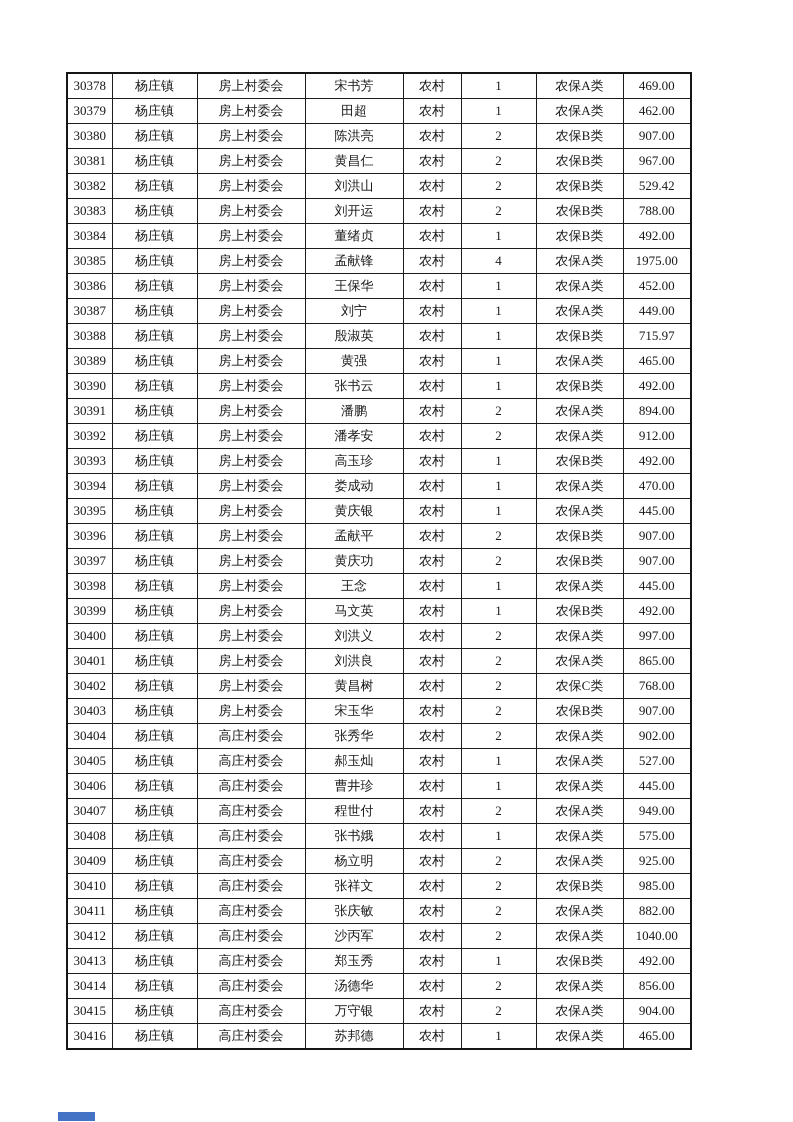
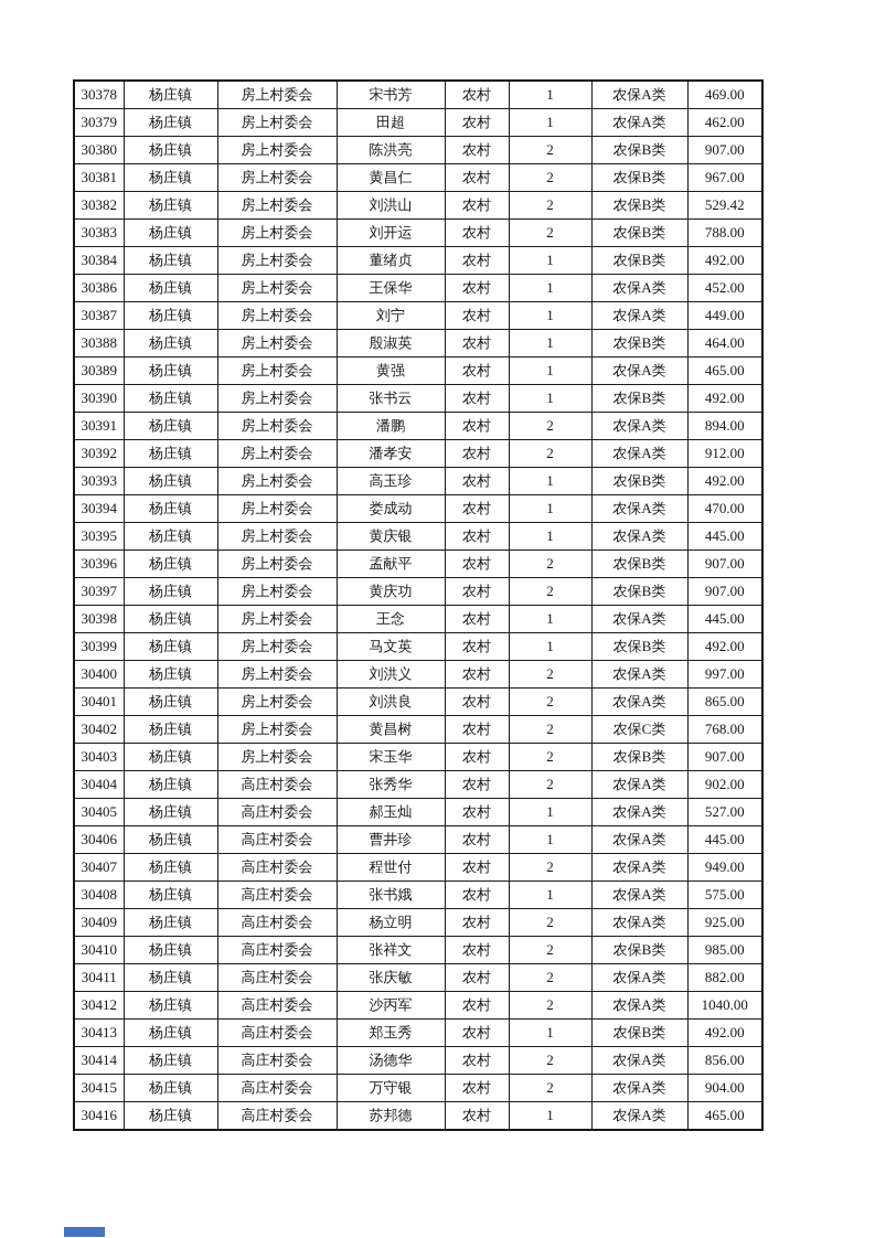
  30378	杨庄镇	房上村委会	宋书芳	农村	1	农保A类	469.00
  30379	杨庄镇	房上村委会	田超	农村	1	农保A类	462.00
  30380	杨庄镇	房上村委会	陈洪亮	农村	2	农保B类	907.00
  30381	杨庄镇	房上村委会	黄昌仁	农村	2	农保B类	967.00
  30382	杨庄镇	房上村委会	刘洪山	农村	2	农保B类	529.42
  30383	杨庄镇	房上村委会	刘开运	农村	2	农保B类	788.00
  30384	杨庄镇	房上村委会	董绪贞	农村	1	农保B类	492.00
- 30385	杨庄镇	房上村委会	孟献锋	农村	4	农保A类	1975.00
  30386	杨庄镇	房上村委会	王保华	农村	1	农保A类	452.00
  30387	杨庄镇	房上村委会	刘宁	农村	1	农保A类	449.00
- 30388	杨庄镇	房上村委会	殷淑英	农村	1	农保B类	715.97
+ 30388	杨庄镇	房上村委会	殷淑英	农村	1	农保B类	464.00
  30389	杨庄镇	房上村委会	黄强	农村	1	农保A类	465.00
  30390	杨庄镇	房上村委会	张书云	农村	1	农保B类	492.00
  30391	杨庄镇	房上村委会	潘鹏	农村	2	农保A类	894.00
  30392	杨庄镇	房上村委会	潘孝安	农村	2	农保A类	912.00
  30393	杨庄镇	房上村委会	高玉珍	农村	1	农保B类	492.00
  30394	杨庄镇	房上村委会	娄成动	农村	1	农保A类	470.00
  30395	杨庄镇	房上村委会	黄庆银	农村	1	农保A类	445.00
  30396	杨庄镇	房上村委会	孟献平	农村	2	农保B类	907.00
  30397	杨庄镇	房上村委会	黄庆功	农村	2	农保B类	907.00
  30398	杨庄镇	房上村委会	王念	农村	1	农保A类	445.00
  30399	杨庄镇	房上村委会	马文英	农村	1	农保B类	492.00
  30400	杨庄镇	房上村委会	刘洪义	农村	2	农保A类	997.00
  30401	杨庄镇	房上村委会	刘洪良	农村	2	农保A类	865.00
  30402	杨庄镇	房上村委会	黄昌树	农村	2	农保C类	768.00
  30403	杨庄镇	房上村委会	宋玉华	农村	2	农保B类	907.00
  30404	杨庄镇	高庄村委会	张秀华	农村	2	农保A类	902.00
  30405	杨庄镇	高庄村委会	郝玉灿	农村	1	农保A类	527.00
  30406	杨庄镇	高庄村委会	曹井珍	农村	1	农保A类	445.00
  30407	杨庄镇	高庄村委会	程世付	农村	2	农保A类	949.00
  30408	杨庄镇	高庄村委会	张书娥	农村	1	农保A类	575.00
  30409	杨庄镇	高庄村委会	杨立明	农村	2	农保A类	925.00
  30410	杨庄镇	高庄村委会	张祥文	农村	2	农保B类	985.00
  30411	杨庄镇	高庄村委会	张庆敏	农村	2	农保A类	882.00
  30412	杨庄镇	高庄村委会	沙丙军	农村	2	农保A类	1040.00
  30413	杨庄镇	高庄村委会	郑玉秀	农村	1	农保B类	492.00
  30414	杨庄镇	高庄村委会	汤德华	农村	2	农保A类	856.00
  30415	杨庄镇	高庄村委会	万守银	农村	2	农保A类	904.00
  30416	杨庄镇	高庄村委会	苏邦德	农村	1	农保A类	465.00
